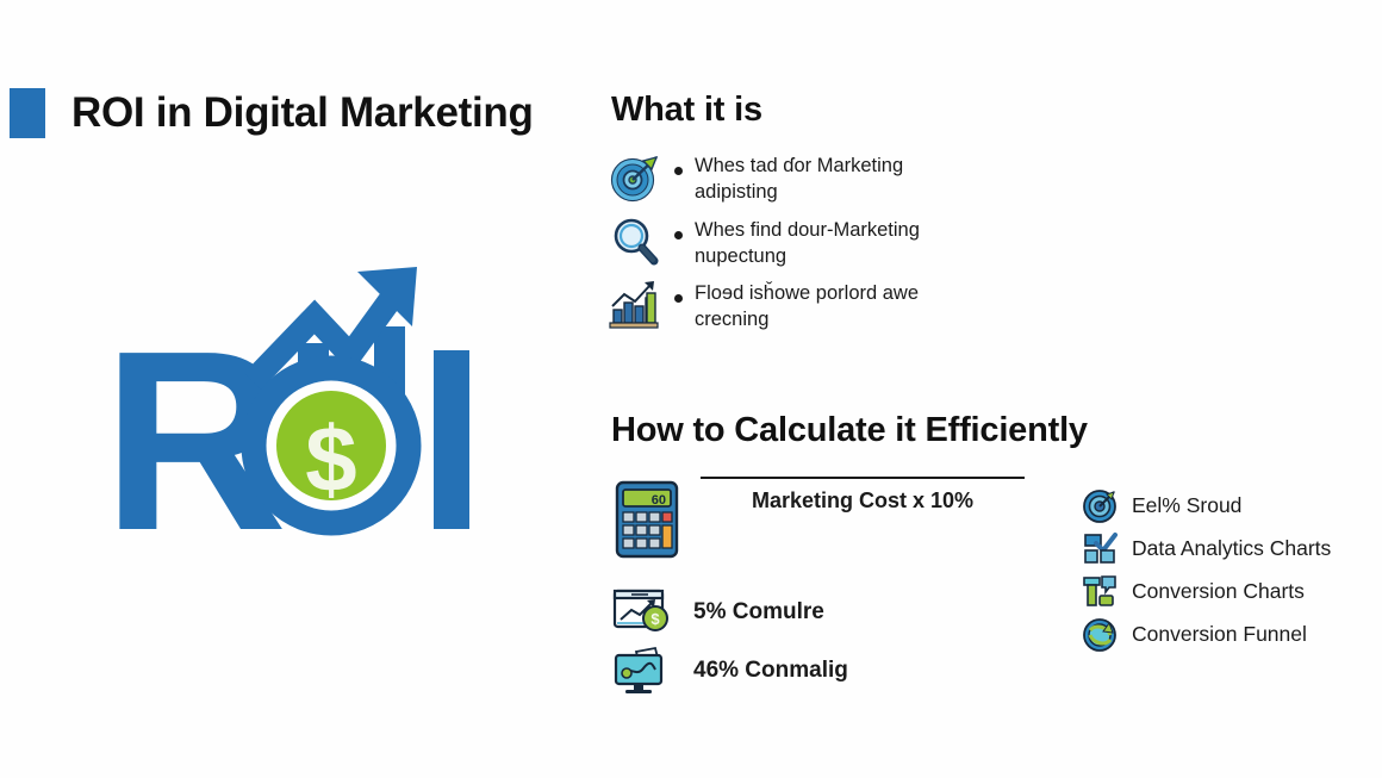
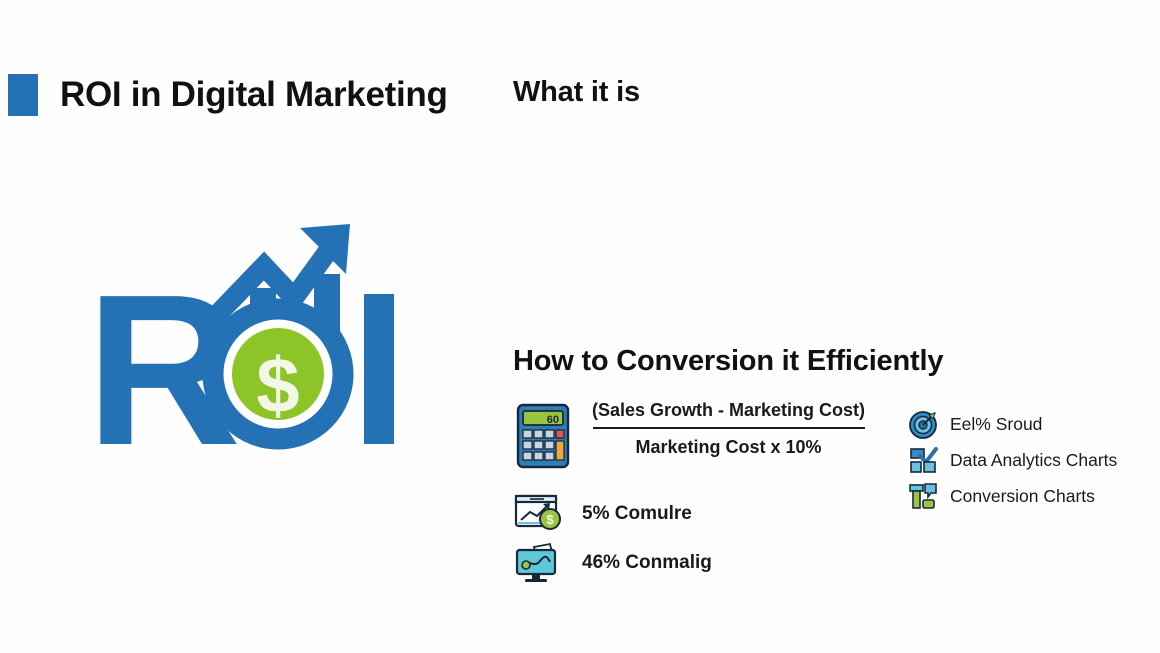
  ROI in Digital Marketing
  R
  $
  What it is
- Whes tad ɗor Marketing adipisting
- Whes find dour-Marketing nupectung
- Floɘd isȟowe porlord awe crecning
- How to Calculate it Efficiently
+ How to Conversion it Efficiently
  60
+ (Sales Growth - Marketing Cost)
  Marketing Cost x 10%
  $
  5% Comulre
  46% Conmalig
  Eel% Sroud
  Data Analytics Charts
  Conversion Charts
- Conversion Funnel
